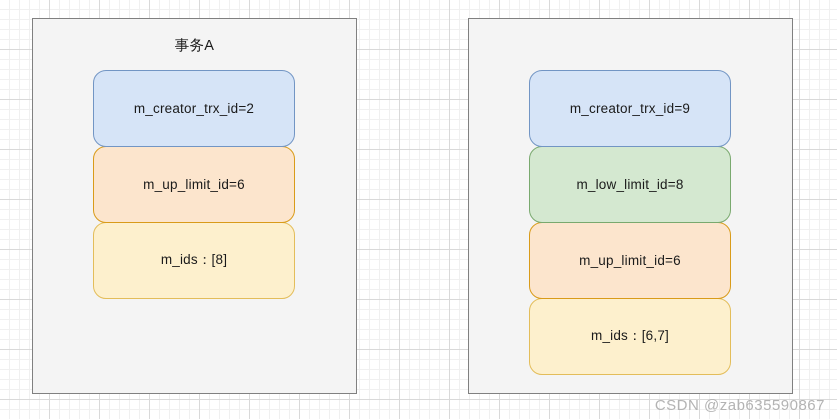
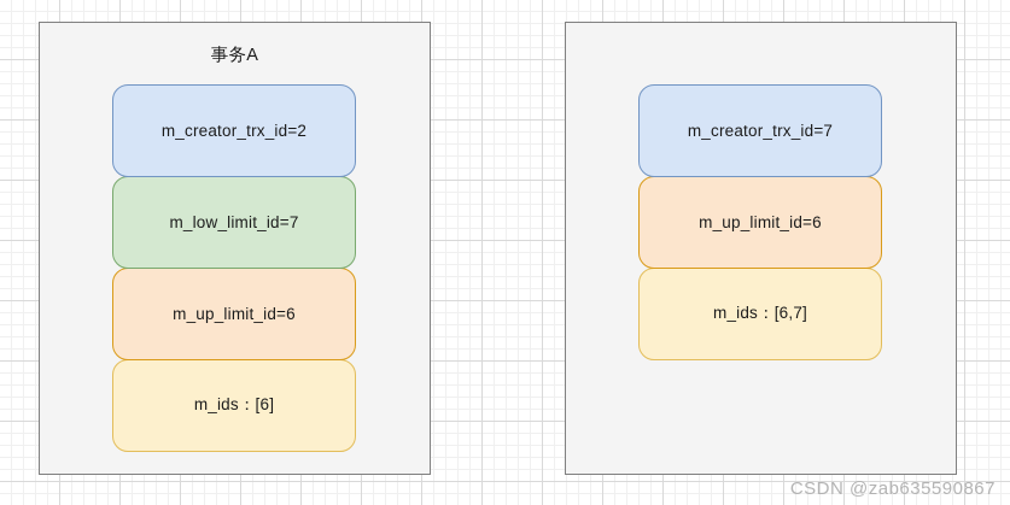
  事务A
  m_creator_trx_id=2
+ m_low_limit_id=7
  m_up_limit_id=6
- m_ids：[8]
+ m_ids：[6]
- m_creator_trx_id=9
+ m_creator_trx_id=7
- m_low_limit_id=8
  m_up_limit_id=6
  m_ids：[6,7]
  CSDN @zab635590867
